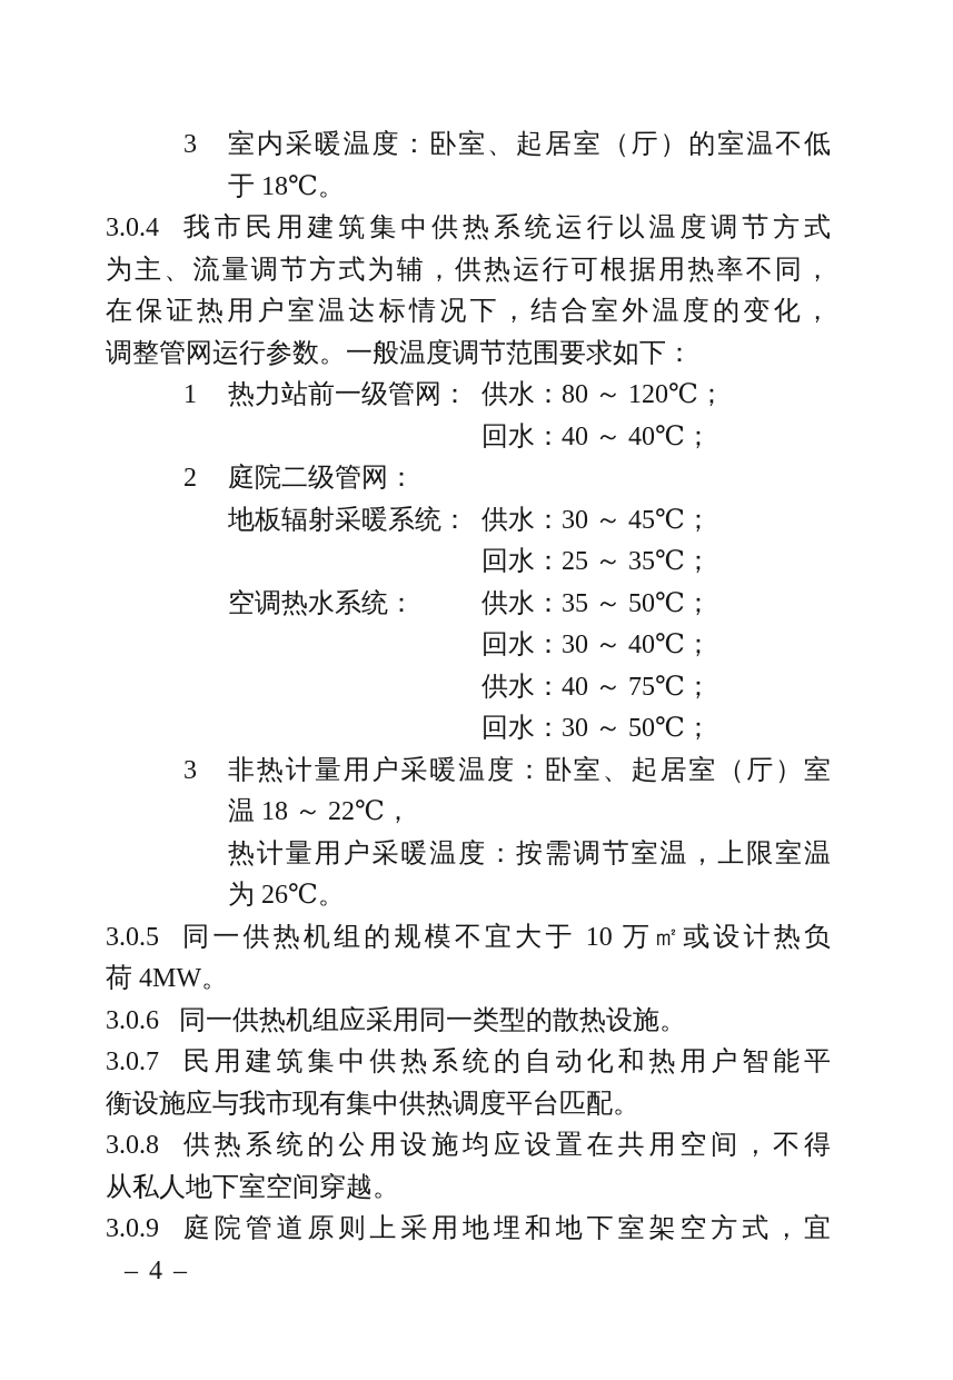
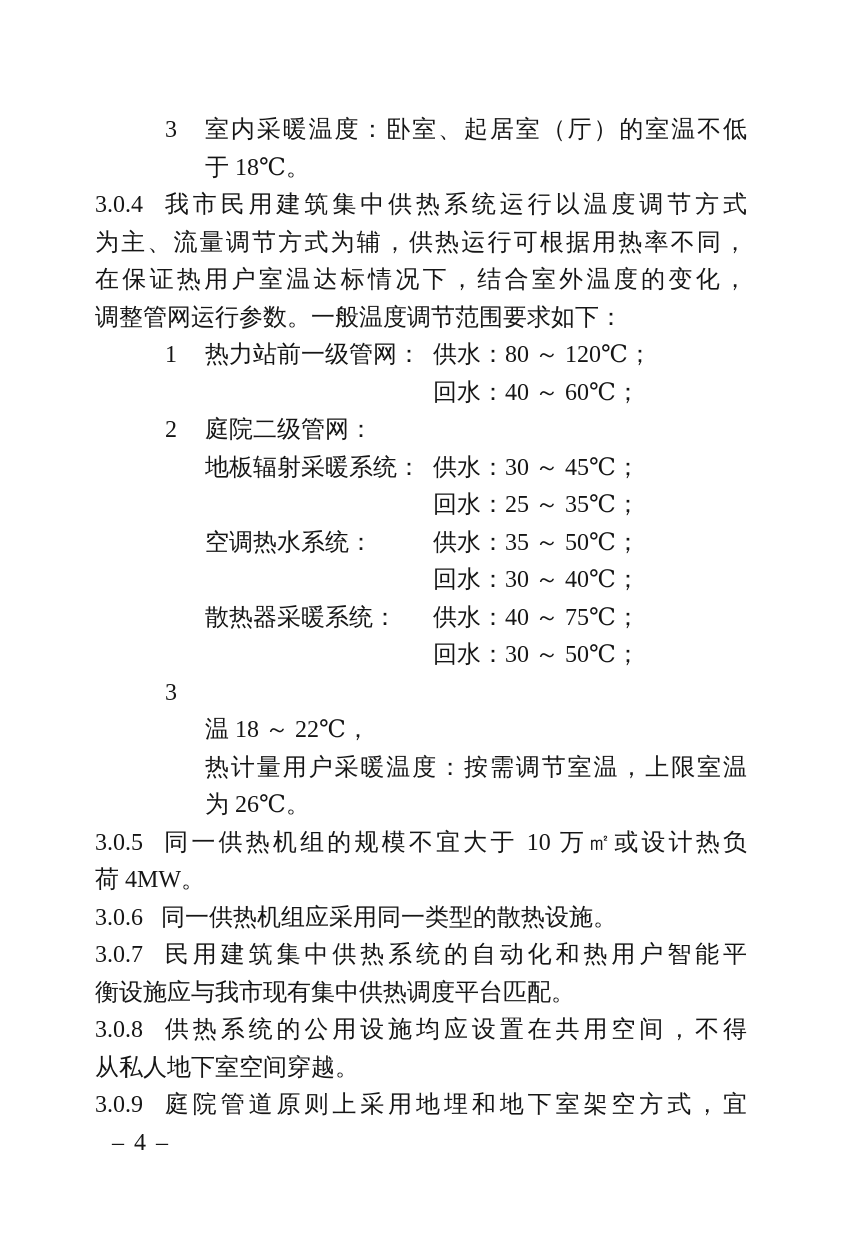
  3
  室内采暖温度：卧室、起居室（厅）的室温不低
  于 18℃。
  3.0.4 我市民用建筑集中供热系统运行以温度调节方式
  为主、流量调节方式为辅，供热运行可根据用热率不同，
  在保证热用户室温达标情况下，结合室外温度的变化，
  调整管网运行参数。一般温度调节范围要求如下：
  1
  热力站前一级管网：
  供水：80 ～ 120℃；
- 回水：40 ～ 40℃；
+ 回水：40 ～ 60℃；
  2
  庭院二级管网：
  地板辐射采暖系统：
  供水：30 ～ 45℃；
  回水：25 ～ 35℃；
  空调热水系统：
  供水：35 ～ 50℃；
  回水：30 ～ 40℃；
+ 散热器采暖系统：
  供水：40 ～ 75℃；
  回水：30 ～ 50℃；
  3
- 非热计量用户采暖温度：卧室、起居室（厅）室
  温 18 ～ 22℃，
  热计量用户采暖温度：按需调节室温，上限室温
  为 26℃。
  3.0.5 同一供热机组的规模不宜大于 10 万㎡或设计热负
  荷 4MW。
  3.0.6 同一供热机组应采用同一类型的散热设施。
  3.0.7 民用建筑集中供热系统的自动化和热用户智能平
  衡设施应与我市现有集中供热调度平台匹配。
  3.0.8 供热系统的公用设施均应设置在共用空间，不得
  从私人地下室空间穿越。
  3.0.9 庭院管道原则上采用地埋和地下室架空方式，宜
  – 4 –
